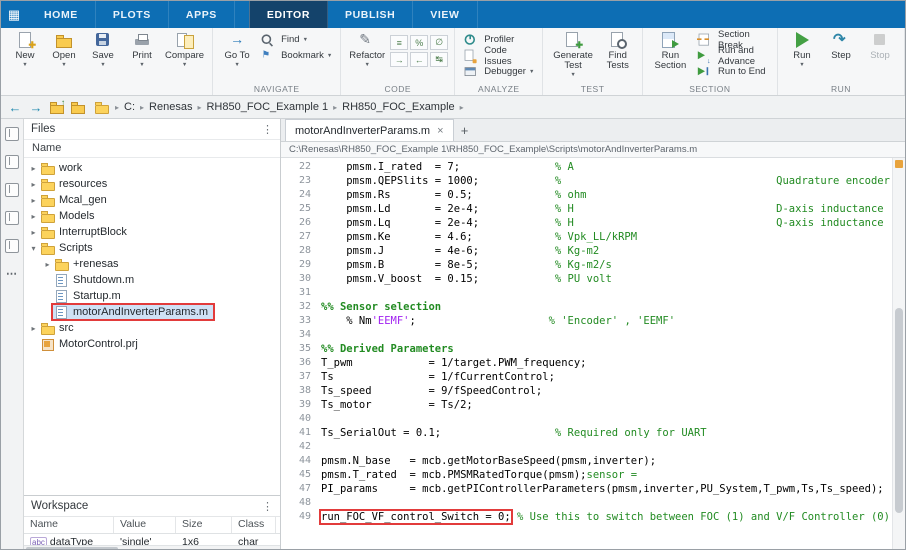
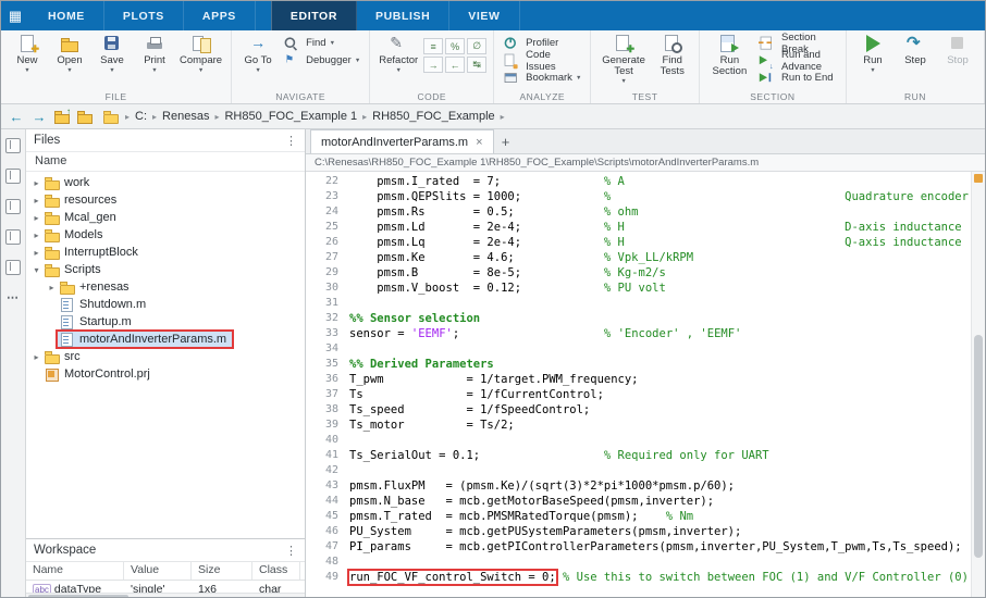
  HOME
  PLOTS
  APPS
  EDITOR
  PUBLISH
  VIEW
  New
  Open
  Save
  Print
  Compare
+ FILE
  Go To
  Find
- Bookmark
+ Debugger
  NAVIGATE
  Refactor
  ≡
  %
  ∅
  →
  ←
  ↹
  CODE
  Profiler
  Code Issues
- Debugger
+ Bookmark
  ANALYZE
  Generate Test
  Find Tests
  TEST
  Run Section
  Section Break
  Run and Advance
  Run to End
  SECTION
  Run
  Step
  Stop
  RUN
  ←
  →
  ↑
  ▸
  C:
  ▸
  Renesas
  ▸
  RH850_FOC_Example 1
  ▸
  RH850_FOC_Example
  ▸
  ⋯
  Files
  ⋮
  Name
  ▸
  work
  ▸
  resources
  ▸
  Mcal_gen
  ▸
  Models
  ▸
  InterruptBlock
  ▾
  Scripts
  ▸
  +renesas
  Shutdown.m
  Startup.m
  motorAndInverterParams.m
  ▸
  src
  MotorControl.prj
  Workspace
  ⋮
  Name
  Value
  Size
  Class
  dataType
  'single'
  1x6
  char
  motorAndInverterParams.m
  ×
  +
  C:\Renesas\RH850_FOC_Example 1\RH850_FOC_Example\Scripts\motorAndInverterParams.m
  22
  pmsm.I_rated = 7; % A
  23
  pmsm.QEPSlits = 1000; % Quadrature encoder
  24
  pmsm.Rs = 0.5; % ohm
  25
  pmsm.Ld = 2e-4; % H D-axis inductance
  26
  pmsm.Lq = 2e-4; % H Q-axis inductance
  27
  pmsm.Ke = 4.6; % Vpk_LL/kRPM
- 28
- pmsm.J = 4e-6; % Kg-m2
  29
  pmsm.B = 8e-5; % Kg-m2/s
  30
- pmsm.V_boost = 0.15; % PU volt
+ pmsm.V_boost = 0.12; % PU volt
  31
  32
  %% Sensor selection
  33
- % Nm'EEMF'; % 'Encoder' , 'EEMF'
+ sensor = 'EEMF'; % 'Encoder' , 'EEMF'
  34
  35
  %% Derived Parameters
  36
  T_pwm = 1/target.PWM_frequency;
  37
  Ts = 1/fCurrentControl;
  38
- Ts_speed = 9/fSpeedControl;
+ Ts_speed = 1/fSpeedControl;
  39
  Ts_motor = Ts/2;
  40
  41
  Ts_SerialOut = 0.1; % Required only for UART
  42
+ 43
+ pmsm.FluxPM = (pmsm.Ke)/(sqrt(3)*2*pi*1000*pmsm.p/60);
  44
  pmsm.N_base = mcb.getMotorBaseSpeed(pmsm,inverter);
  45
- pmsm.T_rated = mcb.PMSMRatedTorque(pmsm);sensor =
+ pmsm.T_rated = mcb.PMSMRatedTorque(pmsm); % Nm
+ 46
+ PU_System = mcb.getPUSystemParameters(pmsm,inverter);
  47
  PI_params = mcb.getPIControllerParameters(pmsm,inverter,PU_System,T_pwm,Ts,Ts_speed);
  48
  49
  run_FOC_VF_control_Switch = 0; % Use this to switch between FOC (1) and V/F Controller (0)
